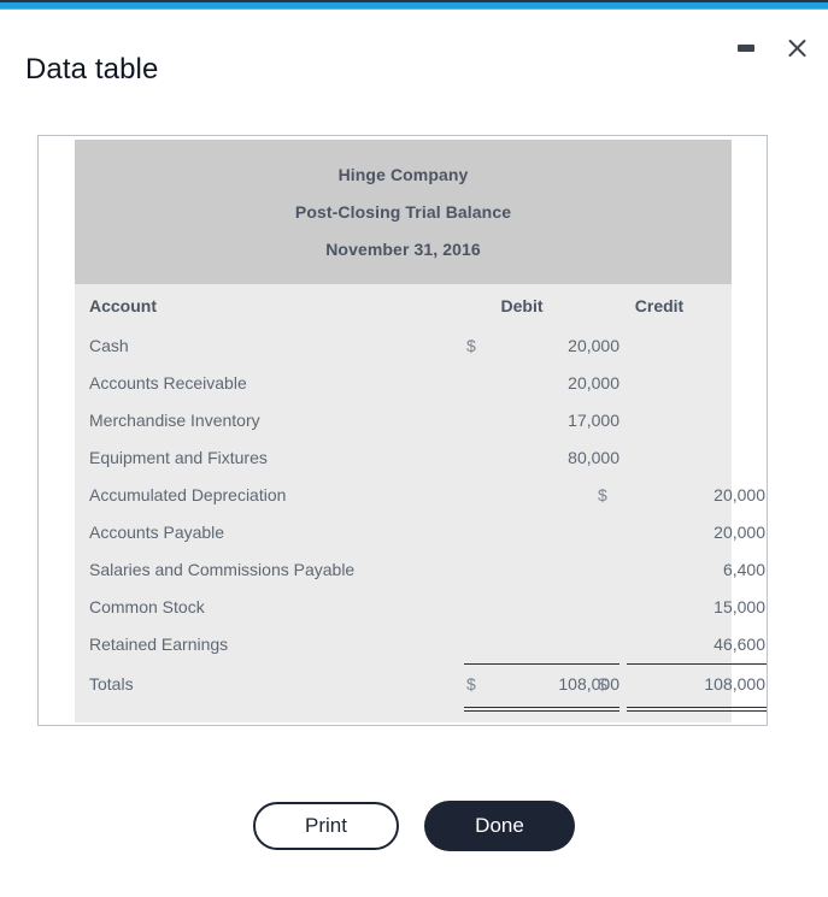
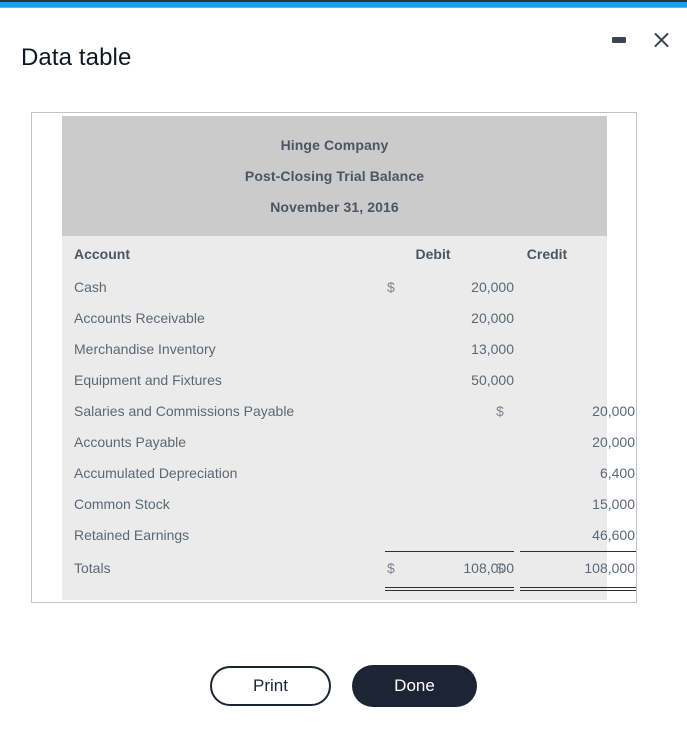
  Data table
  Hinge Company
  Post-Closing Trial Balance
  November 31, 2016
  Account
  Debit
  Credit
  Cash
  $
  20,000
  Accounts Receivable
  20,000
  Merchandise Inventory
- 17,000
+ 13,000
  Equipment and Fixtures
- 80,000
+ 50,000
- Accumulated Depreciation
+ Salaries and Commissions Payable
  $
  20,000
  Accounts Payable
  20,000
- Salaries and Commissions Payable
+ Accumulated Depreciation
  6,400
  Common Stock
  15,000
  Retained Earnings
  46,600
  Totals
  $
  108,000
  $
  108,000
  Print
  Done
